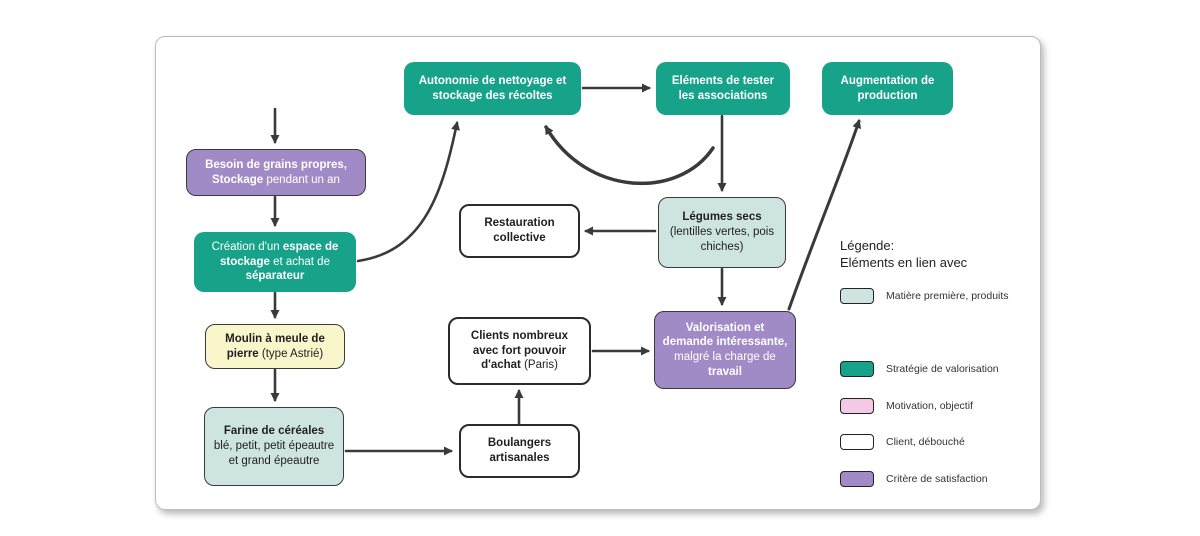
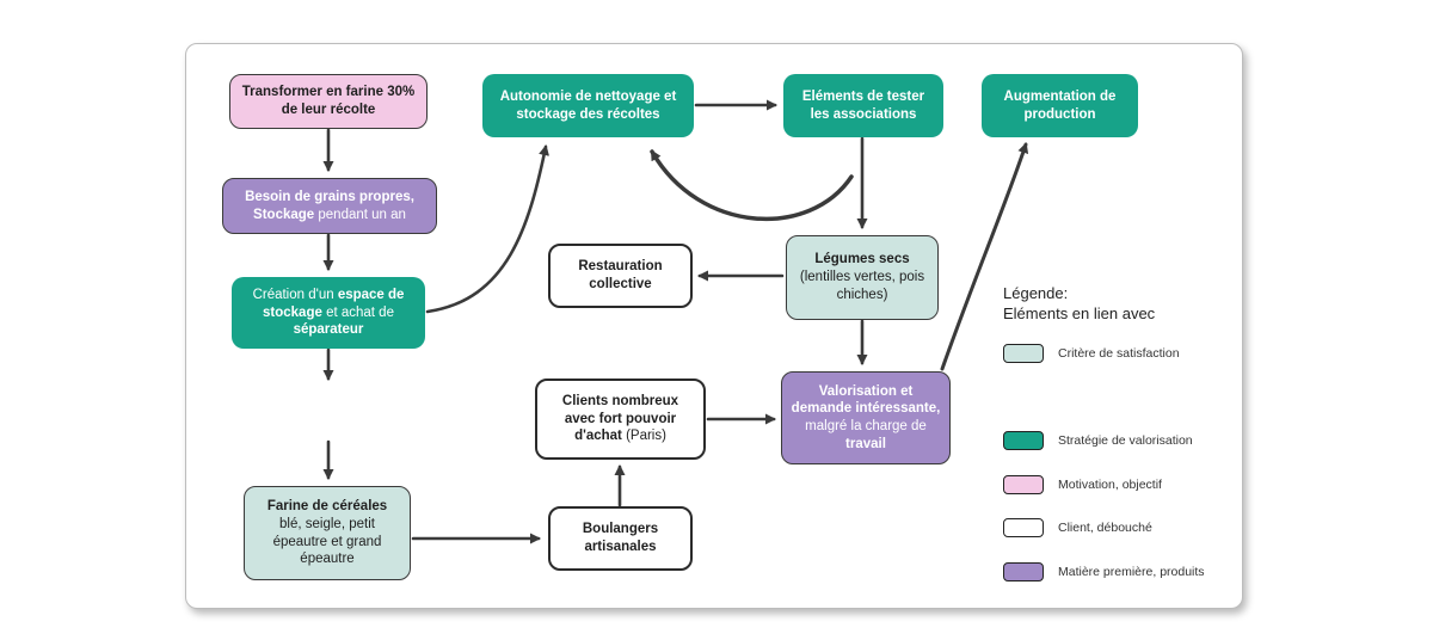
+ Transformer en farine 30% de leur récolte
  Besoin de grains propres, Stockage pendant un an
  Création d'un espace de stockage et achat de séparateur
- Moulin à meule de pierre (type Astrié)
  Farine de céréales
- blé, petit, petit épeautre et grand épeautre
+ blé, seigle, petit épeautre et grand épeautre
  Autonomie de nettoyage et stockage des récoltes
  Eléments de tester les associations
  Augmentation de production
  Restauration collective
  Légumes secs
  (lentilles vertes, pois chiches)
  Clients nombreux avec fort pouvoir d'achat (Paris)
  Valorisation et demande intéressante, malgré la charge de travail
  Boulangers artisanales
  Légende:
  Eléments en lien avec
- Matière première, produits
+ Critère de satisfaction
  Stratégie de valorisation
  Motivation, objectif
  Client, débouché
- Critère de satisfaction
+ Matière première, produits
